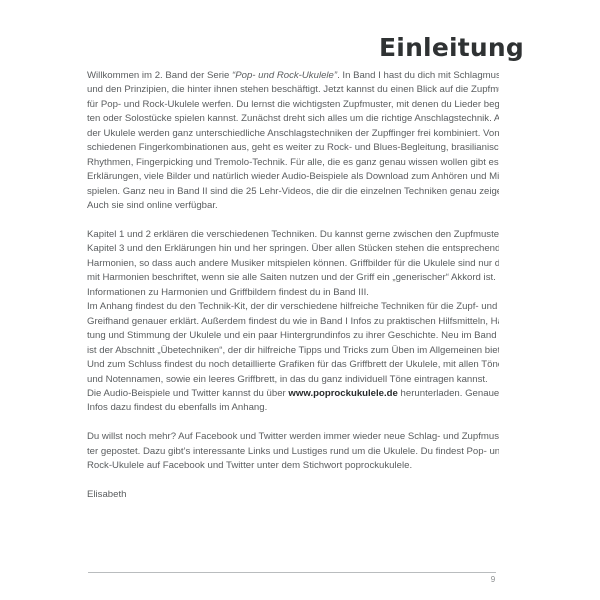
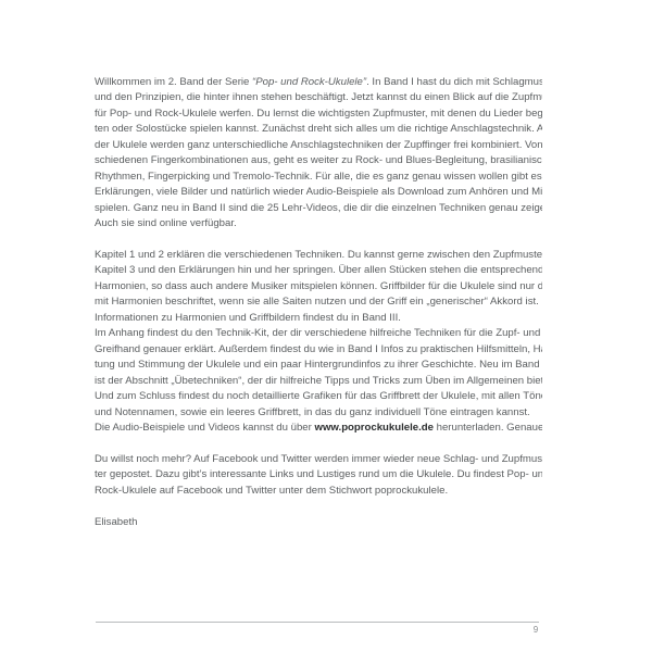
- Einleitung
  Willkommen im 2. Band der Serie “Pop- und Rock-Ukulele”. In Band I hast du dich mit Schlagmus
  und den Prinzipien, die hinter ihnen stehen beschäftigt. Jetzt kannst du einen Blick auf die Zupfm
  für Pop- und Rock-Ukulele werfen. Du lernst die wichtigsten Zupfmuster, mit denen du Lieder beg
  ten oder Solostücke spielen kannst. Zunächst dreht sich alles um die richtige Anschlagstechnik. A
  der Ukulele werden ganz unterschiedliche Anschlagstechniken der Zupffinger frei kombiniert. Von
  schiedenen Fingerkombinationen aus, geht es weiter zu Rock- und Blues-Begleitung, brasilianisc
  Rhythmen, Fingerpicking und Tremolo-Technik. Für alle, die es ganz genau wissen wollen gibt es
  Erklärungen, viele Bilder und natürlich wieder Audio-Beispiele als Download zum Anhören und Mi
  spielen. Ganz neu in Band II sind die 25 Lehr-Videos, die dir die einzelnen Techniken genau zeig
  Auch sie sind online verfügbar.
  Kapitel 1 und 2 erklären die verschiedenen Techniken. Du kannst gerne zwischen den Zupfmuste
  Kapitel 3 und den Erklärungen hin und her springen. Über allen Stücken stehen die entsprechend
  Harmonien, so dass auch andere Musiker mitspielen können. Griffbilder für die Ukulele sind nur d
  mit Harmonien beschriftet, wenn sie alle Saiten nutzen und der Griff ein „generischer“ Akkord ist.
  Informationen zu Harmonien und Griffbildern findest du in Band III.
  Im Anhang findest du den Technik-Kit, der dir verschiedene hilfreiche Techniken für die Zupf- und
  Greifhand genauer erklärt. Außerdem findest du wie in Band I Infos zu praktischen Hilfsmitteln, H
  tung und Stimmung der Ukulele und ein paar Hintergrundinfos zu ihrer Geschichte. Neu im Band
  ist der Abschnitt „Übetechniken“, der dir hilfreiche Tipps und Tricks zum Üben im Allgemeinen biet
  Und zum Schluss findest du noch detaillierte Grafiken für das Griffbrett der Ukulele, mit allen Tön
  und Notennamen, sowie ein leeres Griffbrett, in das du ganz individuell Töne eintragen kannst.
- Die Audio-Beispiele und Twitter kannst du über www.poprockukulele.de herunterladen. Genaue
+ Die Audio-Beispiele und Videos kannst du über www.poprockukulele.de herunterladen. Genaue
- Infos dazu findest du ebenfalls im Anhang.
  Du willst noch mehr? Auf Facebook und Twitter werden immer wieder neue Schlag- und Zupfmus
  ter gepostet. Dazu gibt’s interessante Links und Lustiges rund um die Ukulele. Du findest Pop- un
  Rock-Ukulele auf Facebook und Twitter unter dem Stichwort poprockukulele.
  Elisabeth
  9
